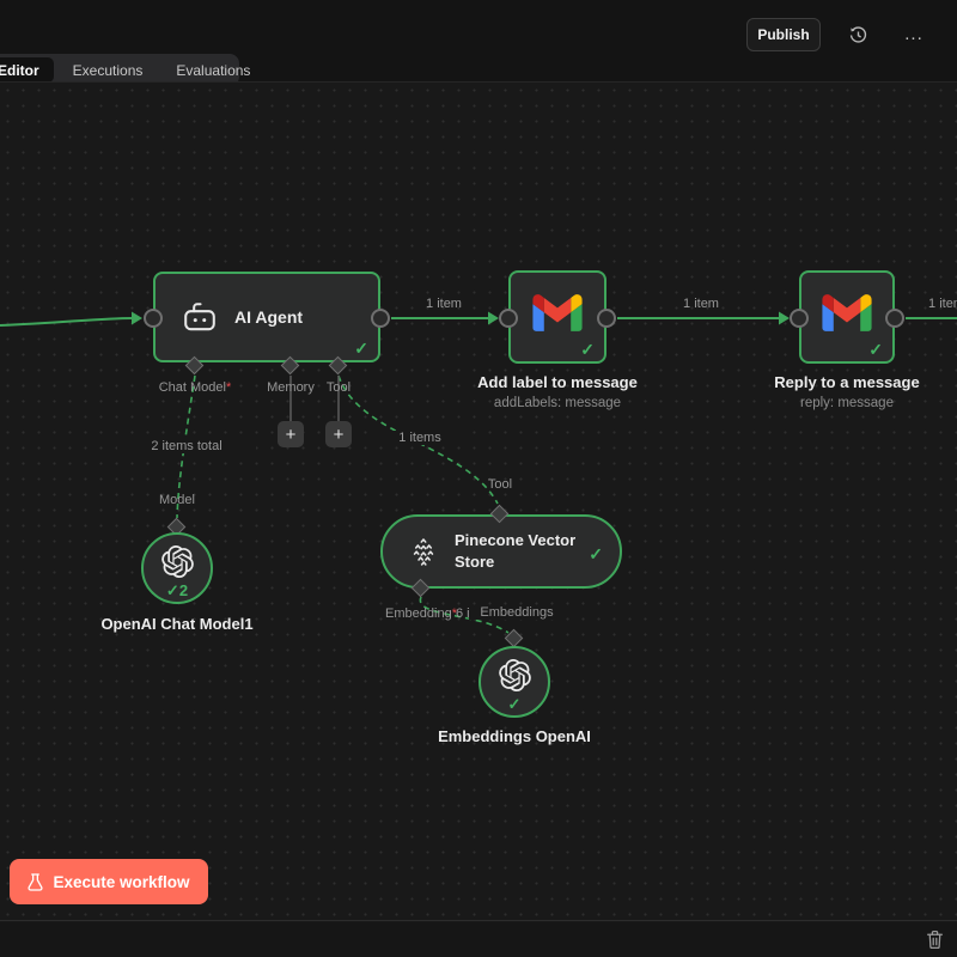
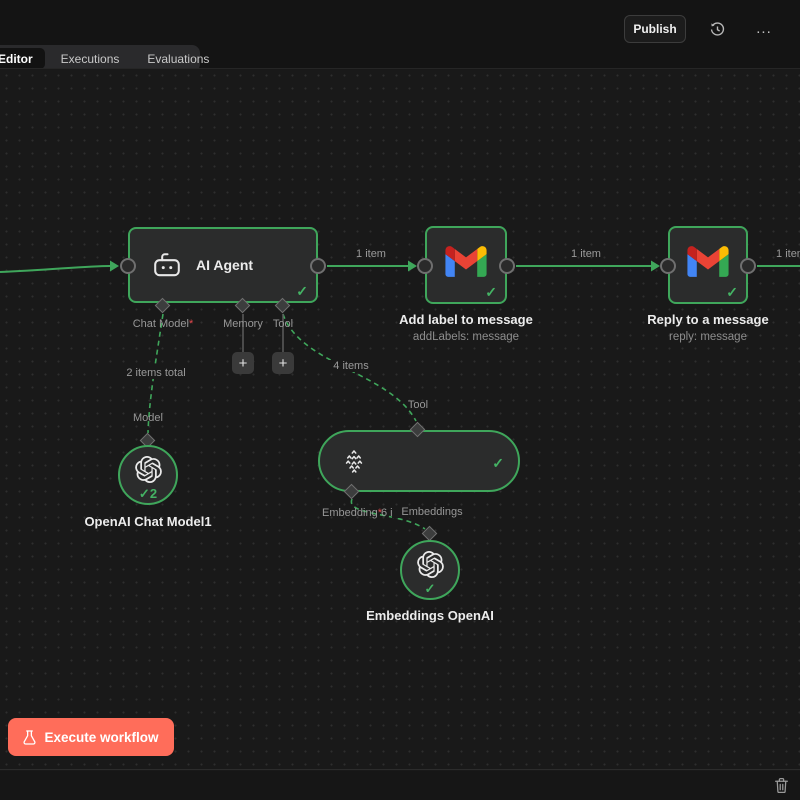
  Publish
  ...
  Editor
  Executions
  Evaluations
  AI Agent
  ✓
  Chat Model*
  Memory
  Tool
  +
  +
  ✓
  Add label to message
  addLabels: message
  ✓
  Reply to a message
  reply: message
  Model
  ✓2
  OpenAI Chat Model1
  2 items total
  Tool
- 1 items
+ 4 items
- Pinecone Vector Store
  ✓
  Embedding*
  Embeddings
  ✓
  Embeddings OpenAI
  1 item
  1 item
  1 ite
  Execute workflow
